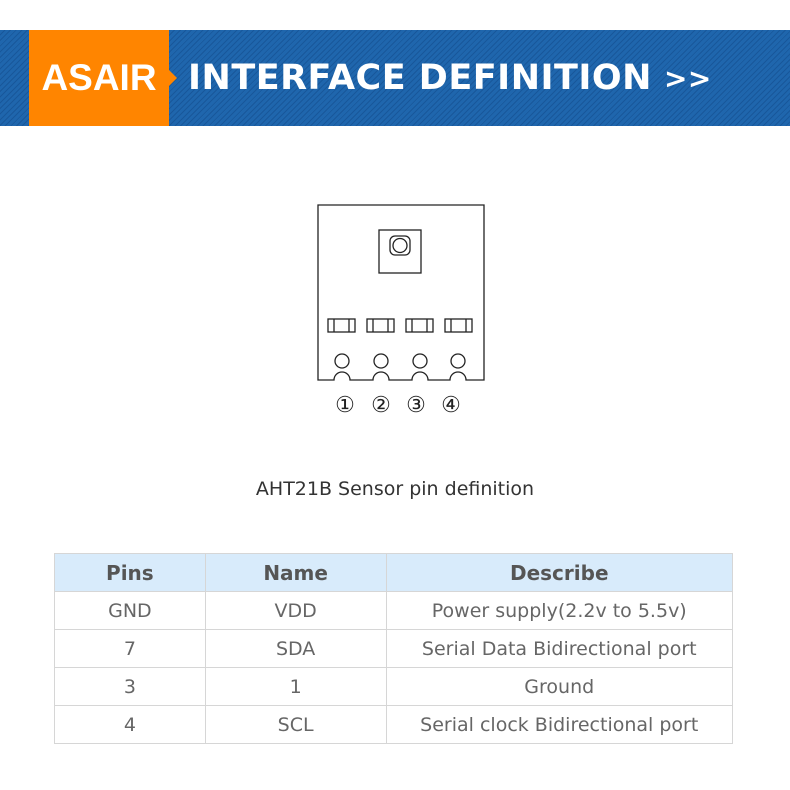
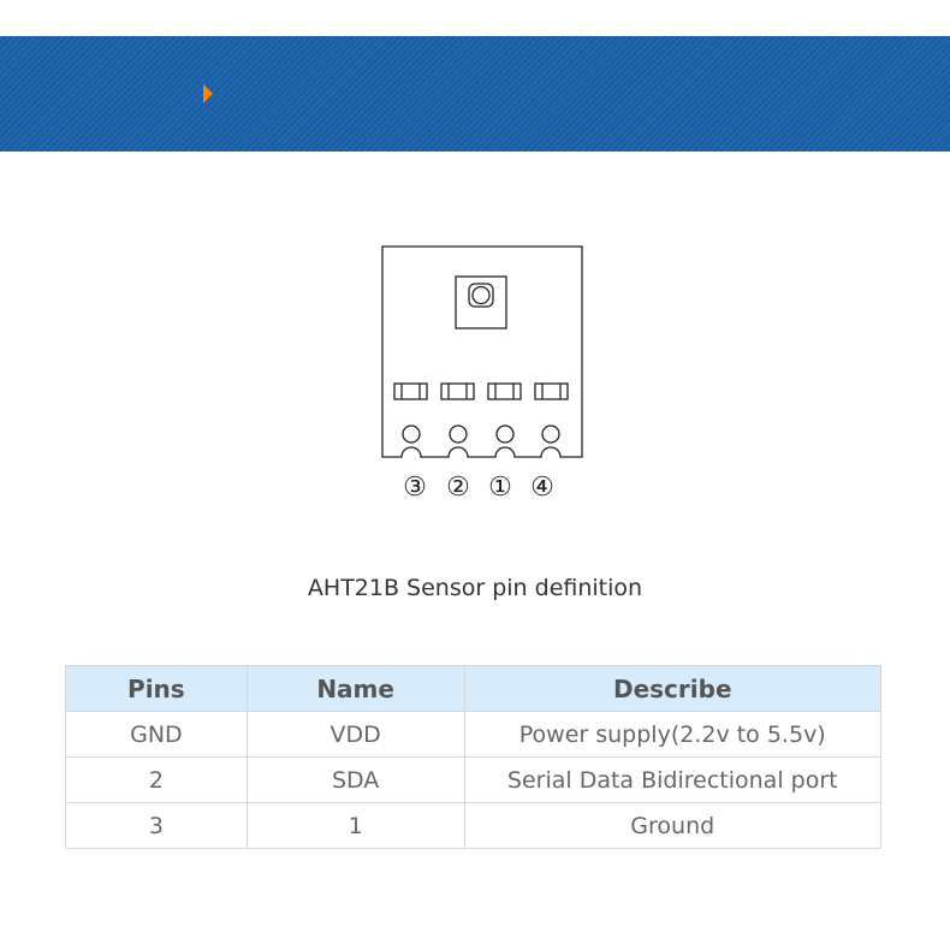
- ASAIR
- INTERFACE DEFINITION
- >>
- ①
+ ③
  ②
- ③
+ ①
  ④
  AHT21B Sensor pin definition
  Pins	Name	Describe
  GND	VDD	Power supply(2.2v to 5.5v)
- 7	SDA	Serial Data Bidirectional port
+ 2	SDA	Serial Data Bidirectional port
  3	1	Ground
- 4	SCL	Serial clock Bidirectional port
